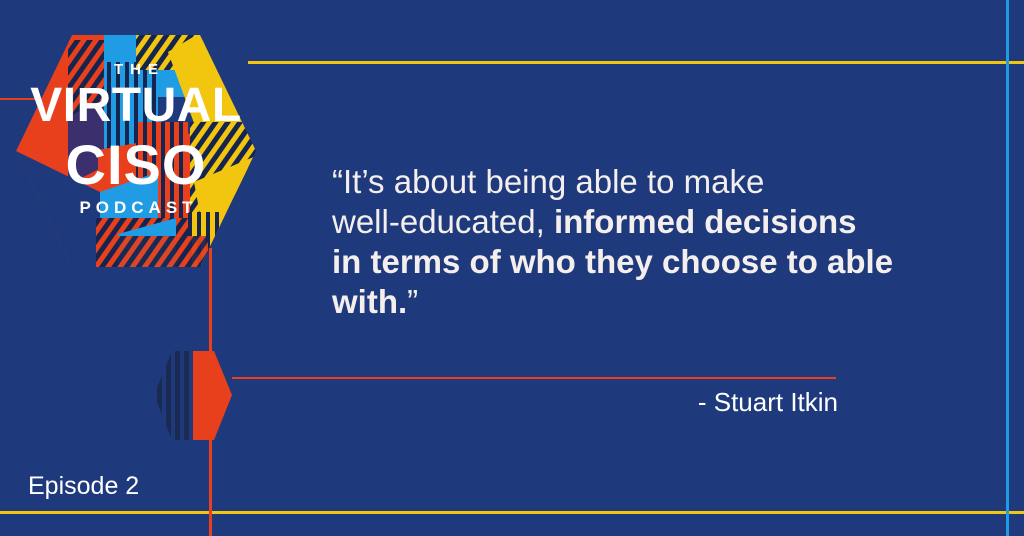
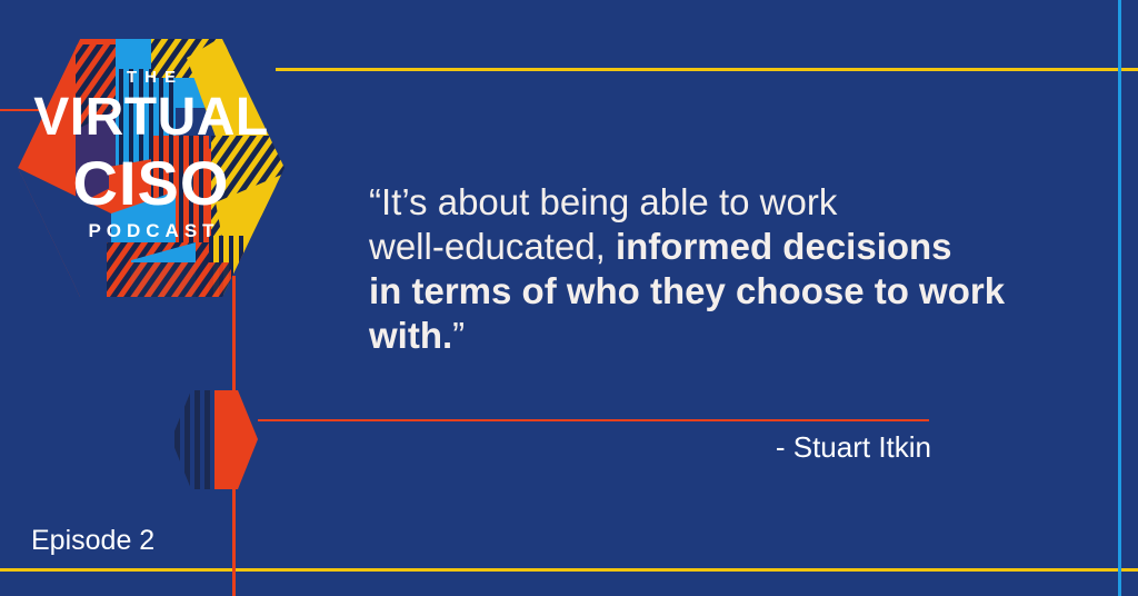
  THE
  VIRTUAL
  CISO
  PODCAST
- “It’s about being able to make
+ “It’s about being able to work
  well-educated, informed decisions
- in terms of who they choose to able
+ in terms of who they choose to work
  with.”
  - Stuart Itkin
  Episode 2
